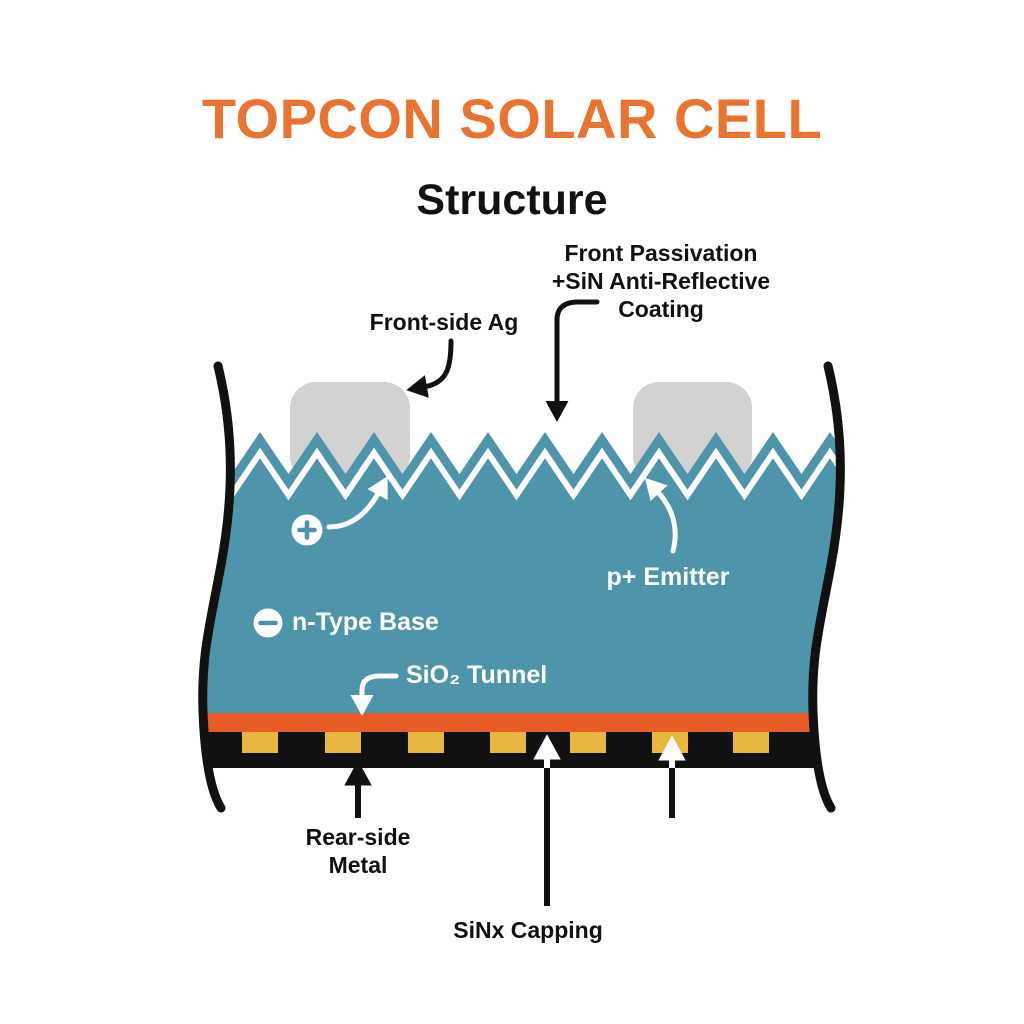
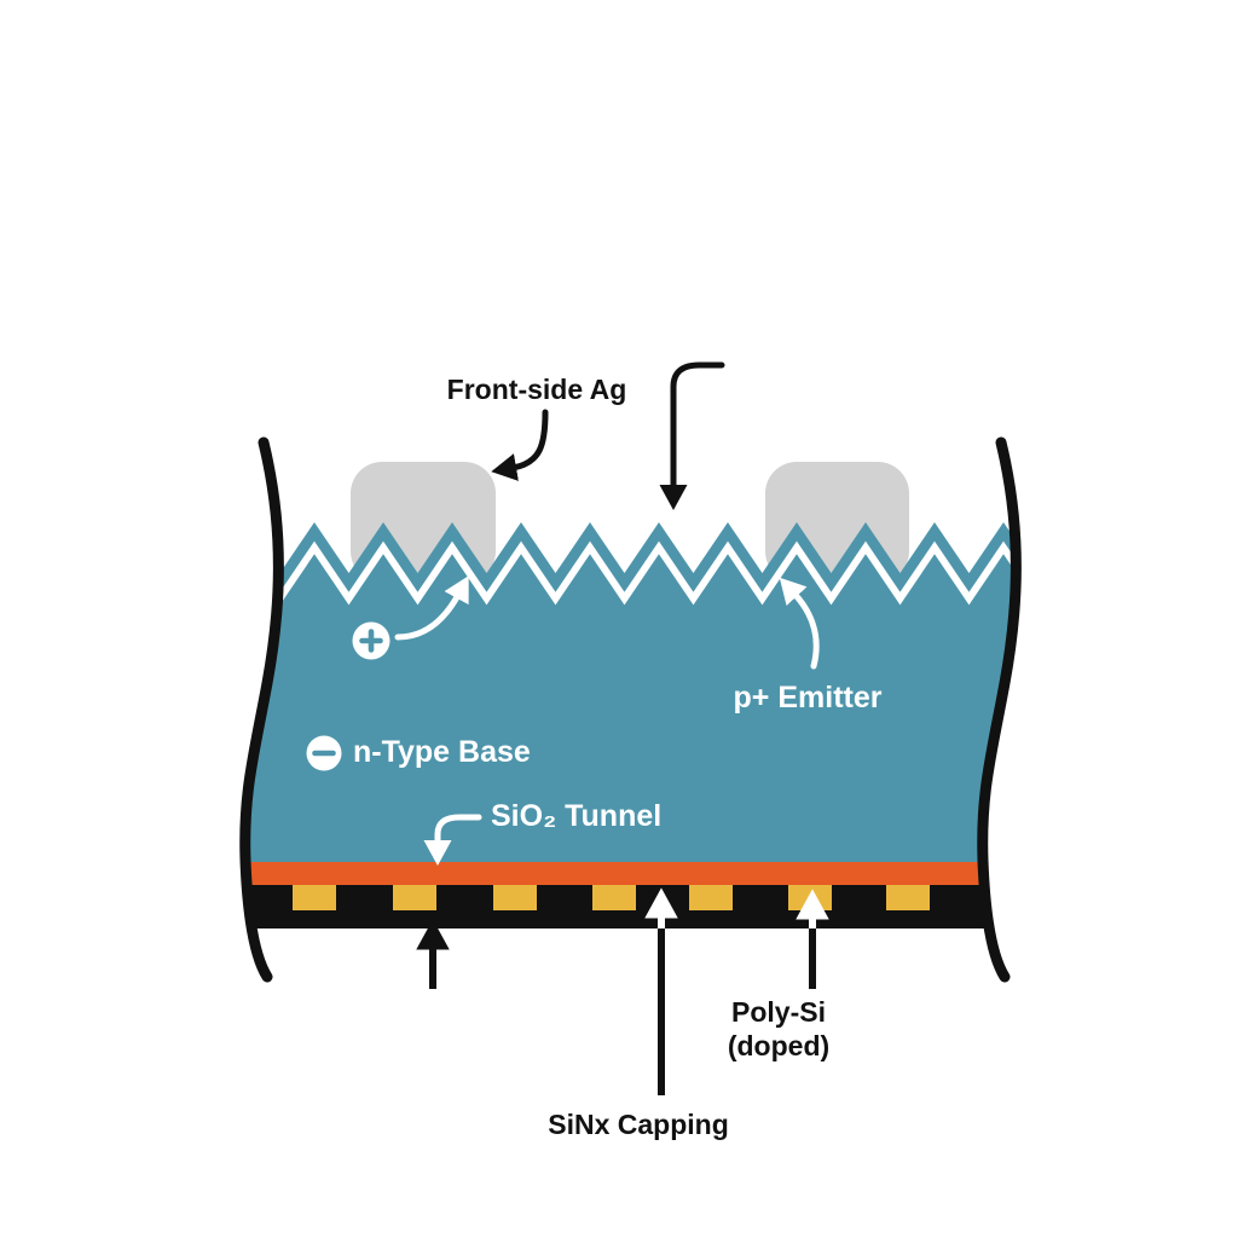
- TOPCON SOLAR CELL
- Structure
- Front Passivation
- +SiN Anti-Reflective
- Coating
  Front-side Ag
  p+ Emitter
  n-Type Base
  SiO₂ Tunnel
- Rear-side
- Metal
  SiNx Capping
+ Poly-Si
+ (doped)
